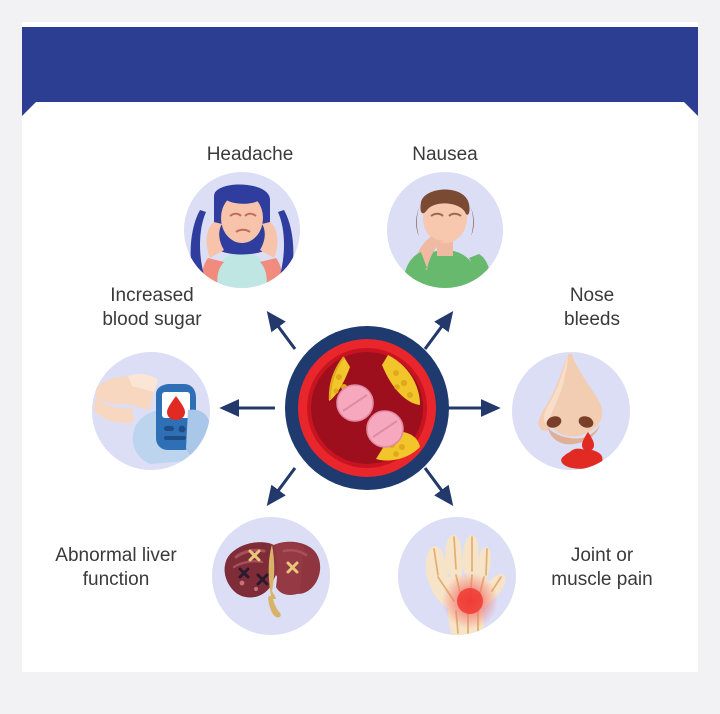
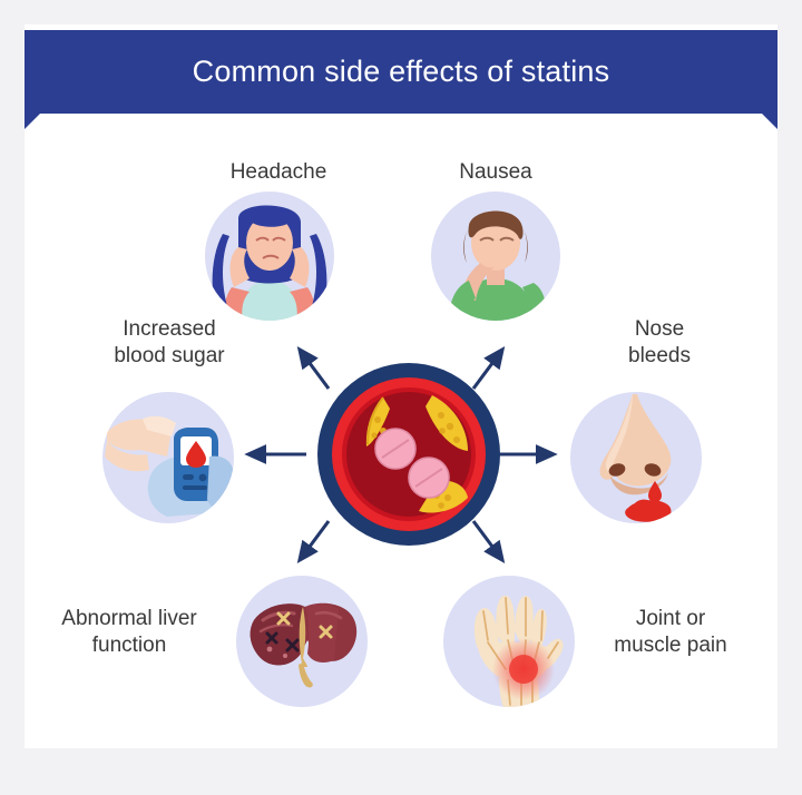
+ Common side effects of statins
  Headache
  Nausea
  Increased
  blood sugar
  Nose
  bleeds
  Abnormal liver
  function
  Joint or
  muscle pain
